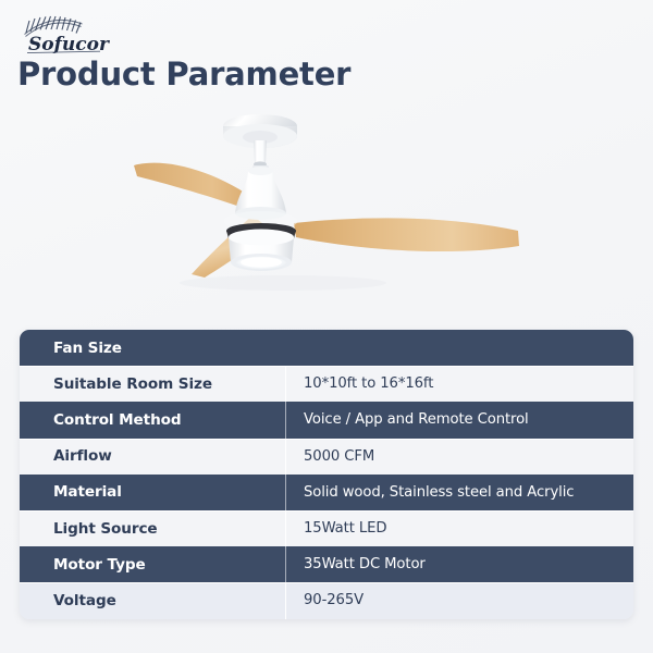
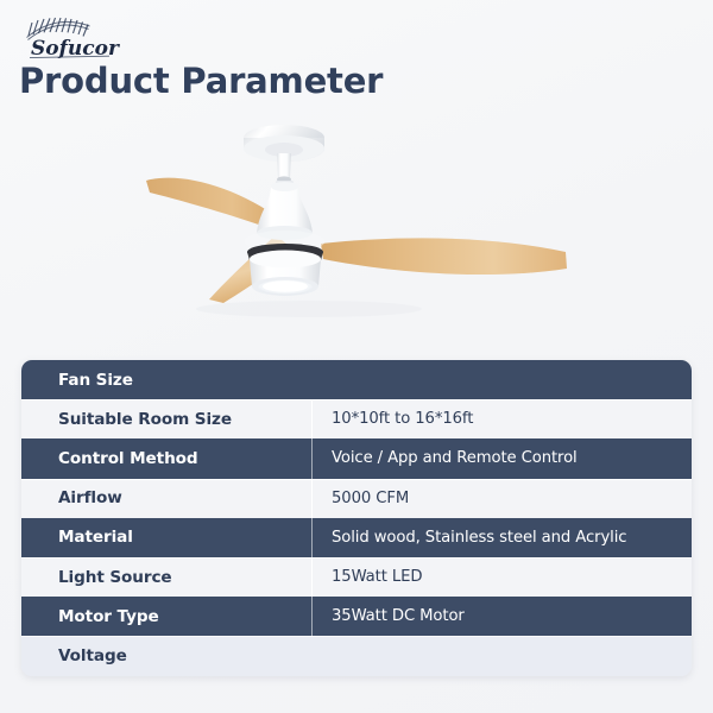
  Sofucor
  Product Parameter
  Fan Size
  Suitable Room Size
  10*10ft to 16*16ft
  Control Method
  Voice / App and Remote Control
  Airflow
  5000 CFM
  Material
  Solid wood, Stainless steel and Acrylic
  Light Source
  15Watt LED
  Motor Type
  35Watt DC Motor
  Voltage
- 90-265V
